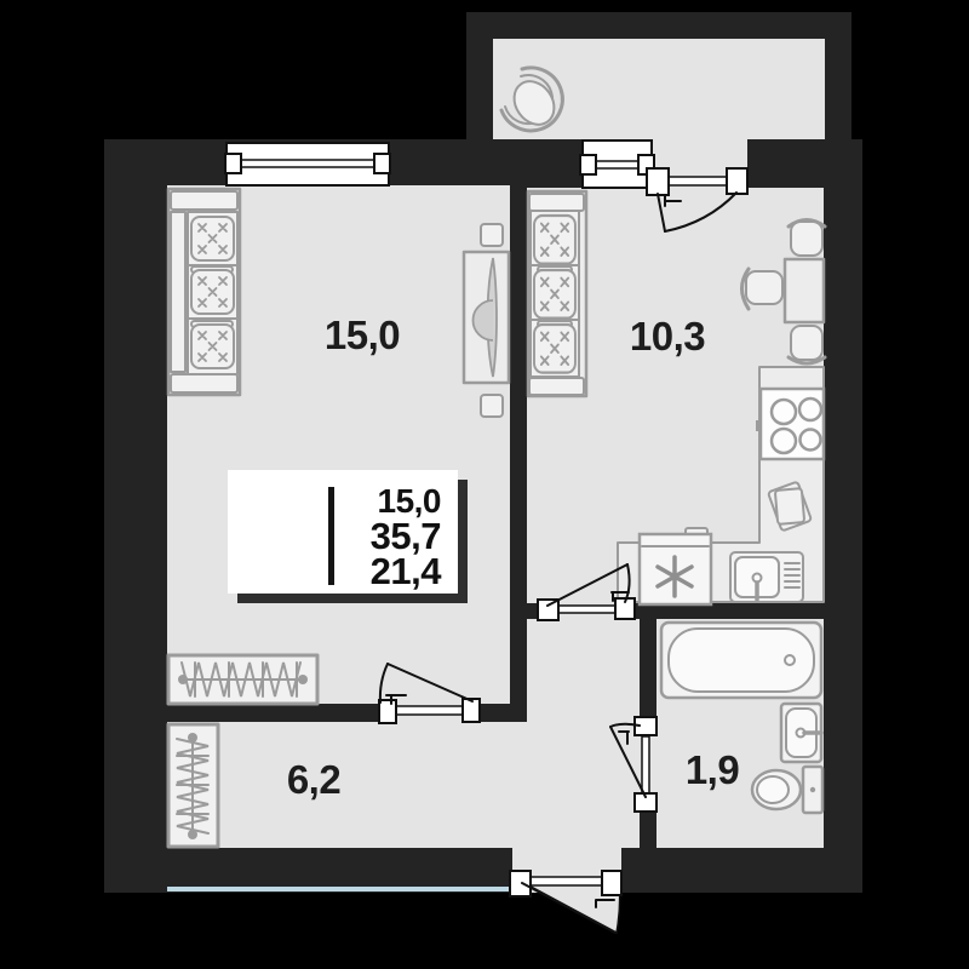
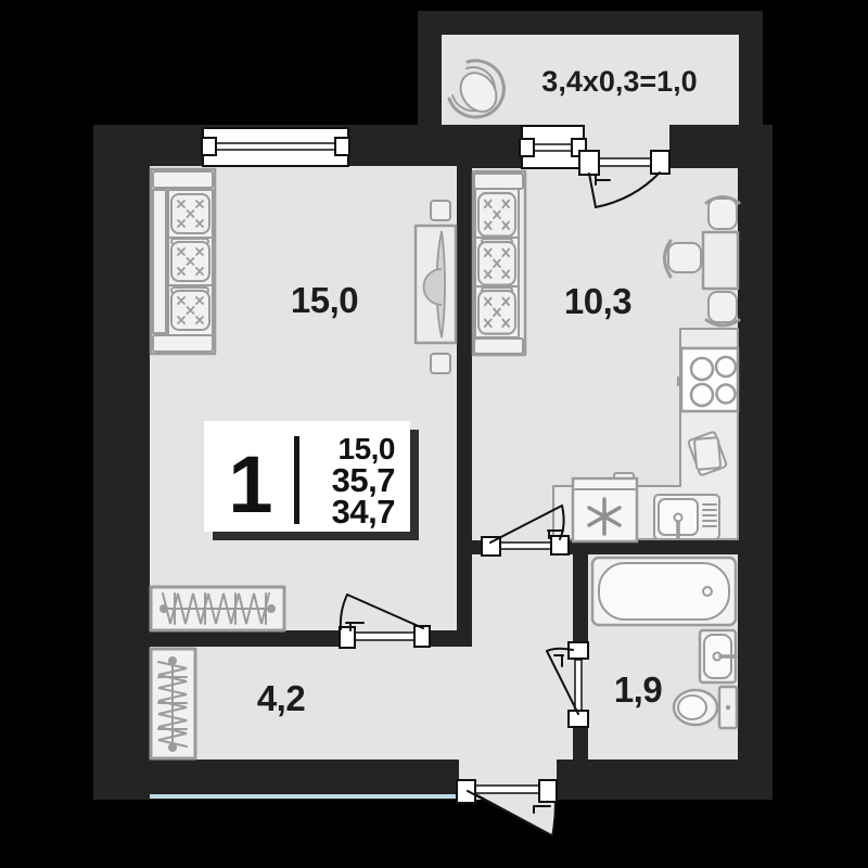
+ 3,4x0,3=1,0
  15,0
  10,3
- 6,2
+ 4,2
  1,9
+ 1
  15,0
  35,7
- 21,4
+ 34,7
